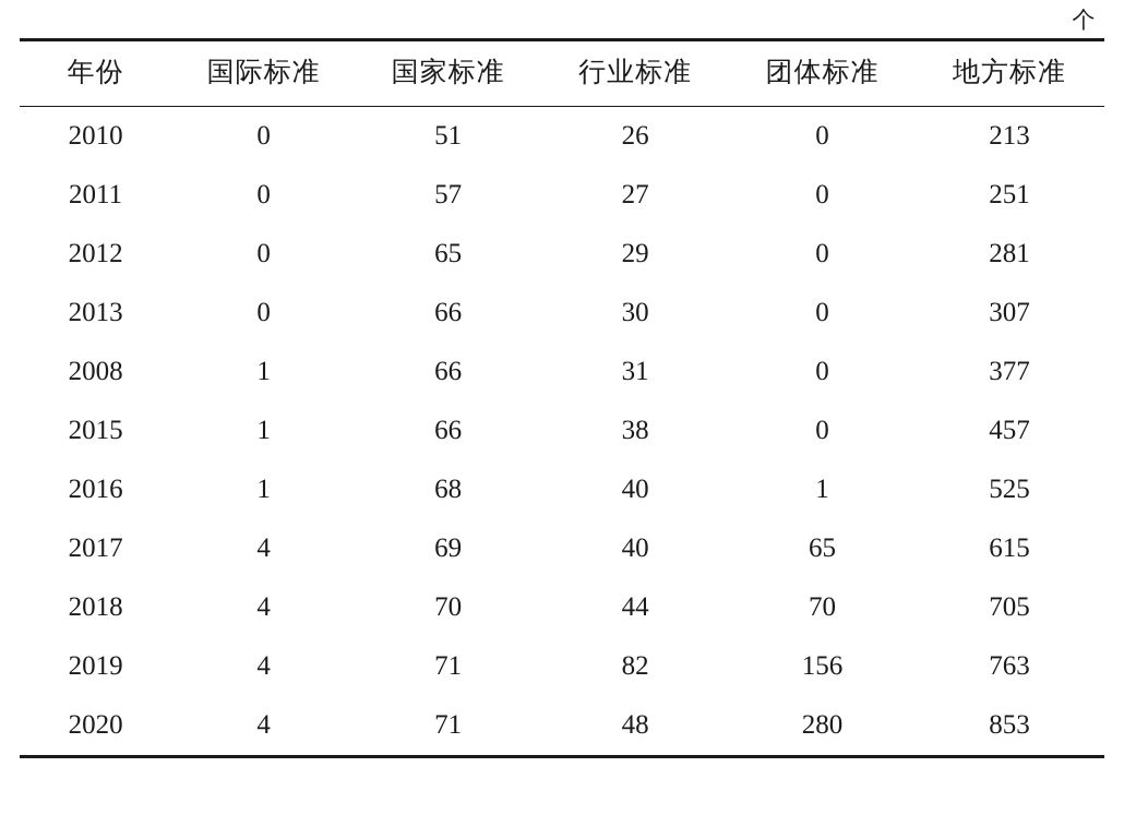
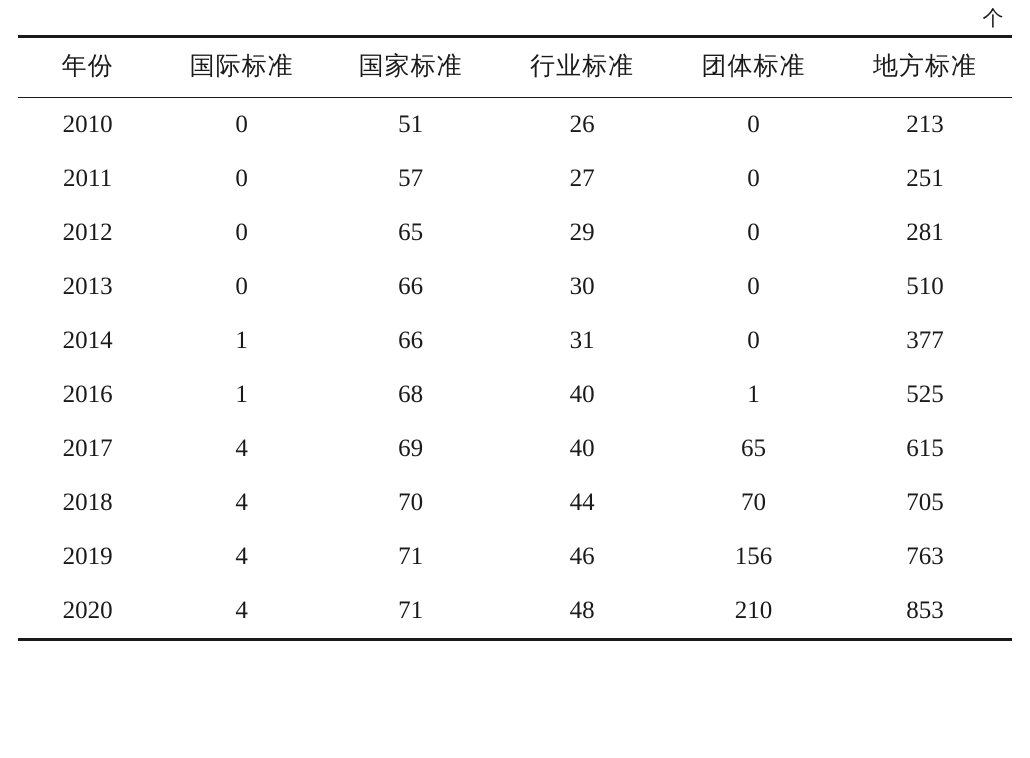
  个
  年份	国际标准	国家标准	行业标准	团体标准	地方标准
  2010	0	51	26	0	213
  2011	0	57	27	0	251
  2012	0	65	29	0	281
- 2013	0	66	30	0	307
+ 2013	0	66	30	0	510
- 2008	1	66	31	0	377
+ 2014	1	66	31	0	377
- 2015	1	66	38	0	457
  2016	1	68	40	1	525
  2017	4	69	40	65	615
  2018	4	70	44	70	705
- 2019	4	71	82	156	763
+ 2019	4	71	46	156	763
- 2020	4	71	48	280	853
+ 2020	4	71	48	210	853
